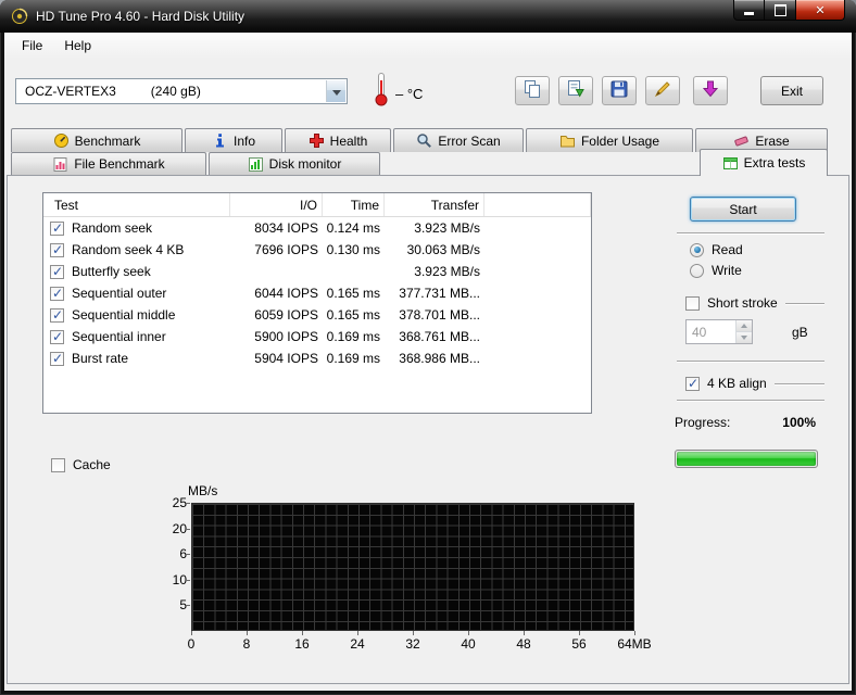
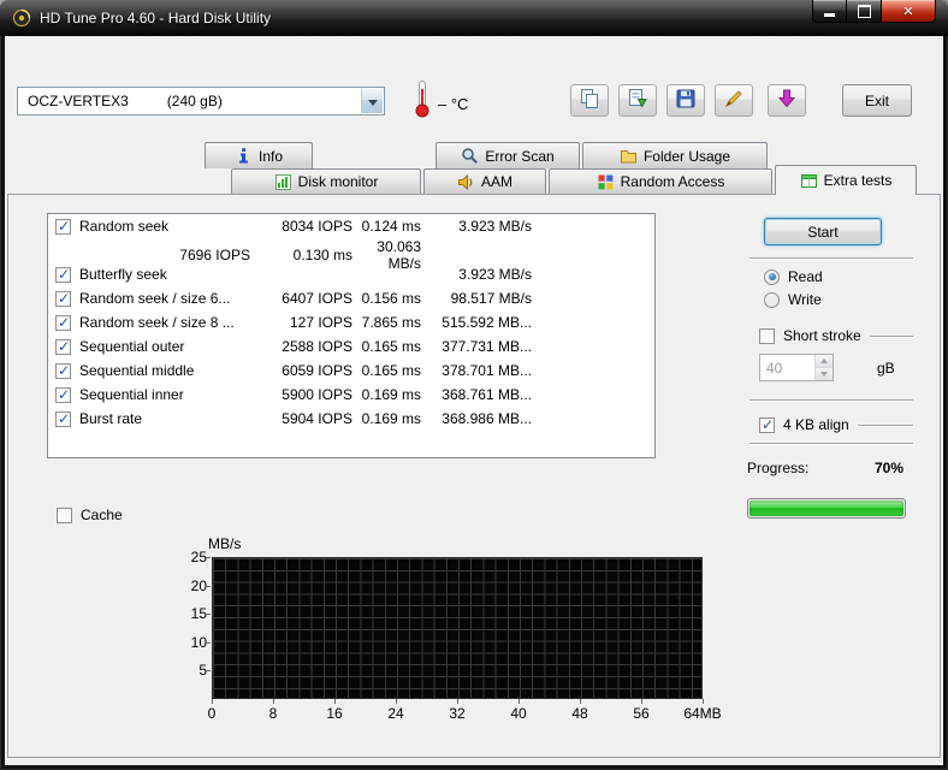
  HD Tune Pro 4.60 - Hard Disk Utility
- File
- Help
  OCZ-VERTEX3
  (240 gB)
  – °C
  Exit
- Benchmark
  Info
- Health
  Error Scan
  Folder Usage
- Erase
- File Benchmark
  Disk monitor
+ AAM
+ Random Access
  Extra tests
- Test
- I/O
- Time
- Transfer
  Random seek
  8034 IOPS
  0.124 ms
  3.923 MB/s
- Random seek 4 KB
  7696 IOPS
  0.130 ms
  30.063 MB/s
  Butterfly seek
  3.923 MB/s
+ Random seek / size 6...
+ 6407 IOPS
+ 0.156 ms
+ 98.517 MB/s
+ Random seek / size 8 ...
+ 127 IOPS
+ 7.865 ms
+ 515.592 MB...
  Sequential outer
- 6044 IOPS
+ 2588 IOPS
  0.165 ms
  377.731 MB...
  Sequential middle
  6059 IOPS
  0.165 ms
  378.701 MB...
  Sequential inner
  5900 IOPS
  0.169 ms
  368.761 MB...
  Burst rate
  5904 IOPS
  0.169 ms
  368.986 MB...
  Start
  Read
  Write
  Short stroke
  40
  gB
  4 KB align
  Progress:
- 100%
+ 70%
  Cache
  MB/s
  25
  20
- 6
+ 15
  10
  5
  0
  8
  16
  24
  32
  40
  48
  56
  64MB
